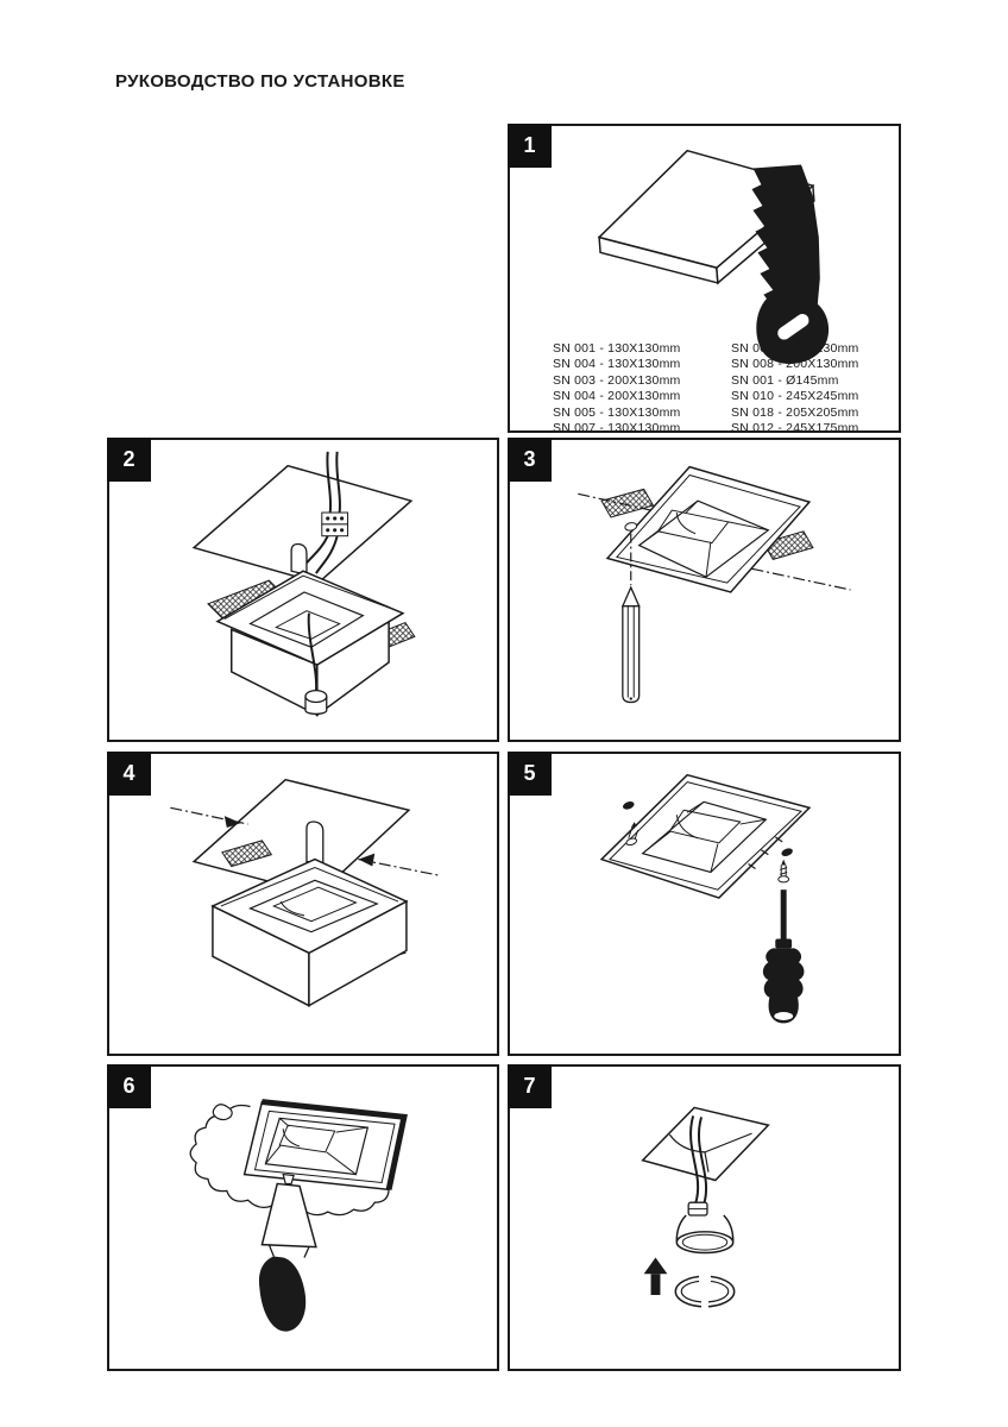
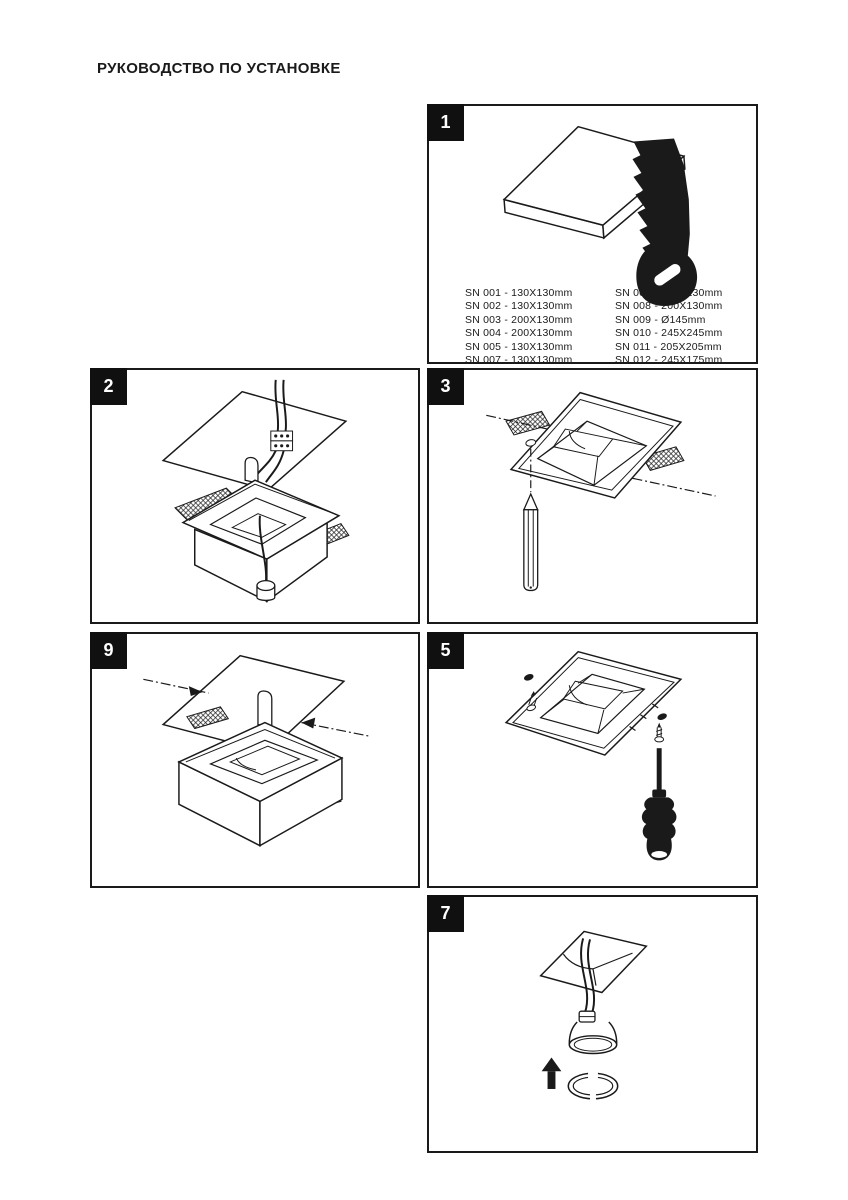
  РУКОВОДСТВО ПО УСТАНОВКЕ
  1
  SN 001 - 130X130mm
- SN 004 - 130X130mm
+ SN 002 - 130X130mm
  SN 003 - 200X130mm
  SN 004 - 200X130mm
  SN 005 - 130X130mm
  SN 007 - 130X130mm
  SN 007 - 200X130mm
  SN 008 - 200X130mm
- SN 001 - Ø145mm
+ SN 009 - Ø145mm
  SN 010 - 245X245mm
- SN 018 - 205X205mm
+ SN 011 - 205X205mm
  SN 012 - 245X175mm
  2
  3
- 4
+ 9
  5
- 6
  7
